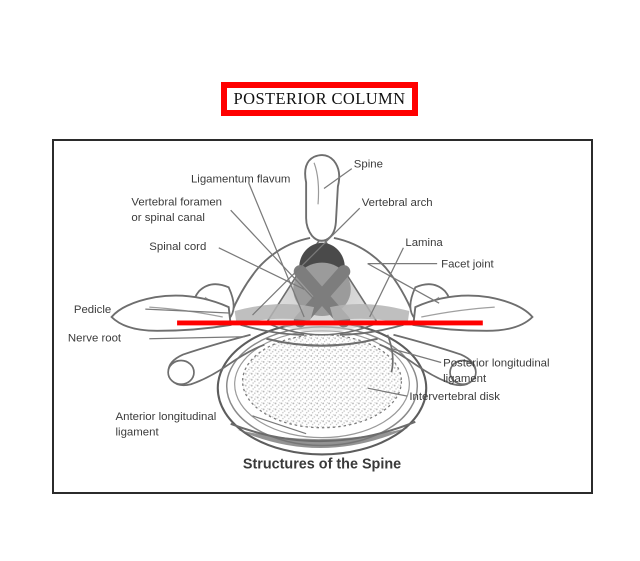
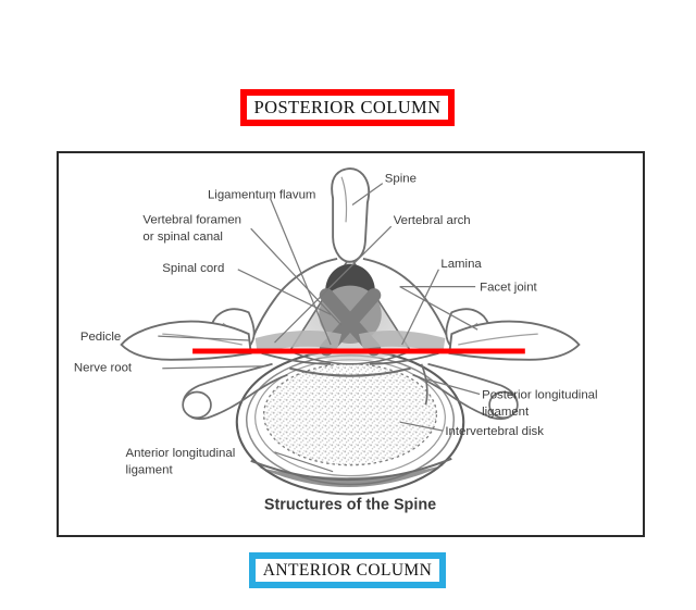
  POSTERIOR COLUMN
  Ligamentum flavum
  Spine
  Vertebral foramen
  or spinal canal
  Vertebral arch
  Spinal cord
  Lamina
  Facet joint
  Pedicle
  Nerve root
  Posterior longitudinal
  ligament
  Intervertebral disk
  Anterior longitudinal
  ligament
  Structures of the Spine
+ ANTERIOR COLUMN
